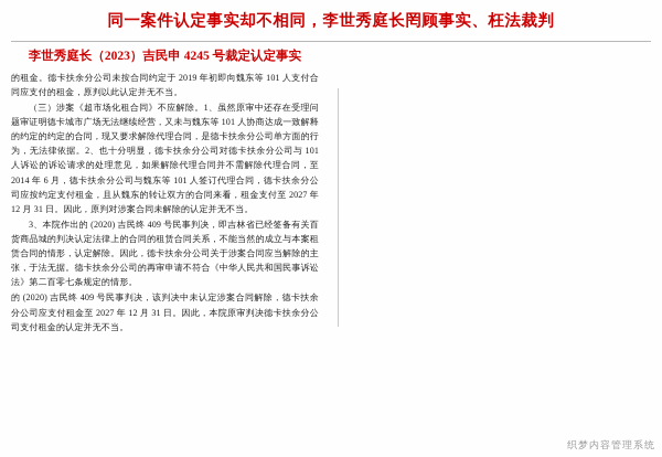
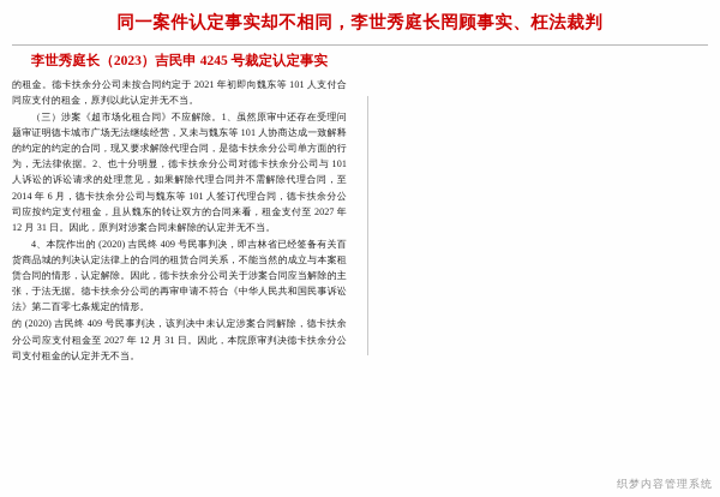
  同一案件认定事实却不相同，李世秀庭长罔顾事实、枉法裁判
  李世秀庭长（2023）吉民申 4245 号裁定认定事实
- 的租金。德卡扶余分公司未按合同约定于 2019 年初即向魏东等 101 人支付合同应支付的租金，原判以此认定并无不当。
+ 的租金。德卡扶余分公司未按合同约定于 2021 年初即向魏东等 101 人支付合同应支付的租金，原判以此认定并无不当。
  （三）涉案《超市场化租合同》不应解除。1、虽然原审中还存在受理问题审证明德卡城市广场无法继续经营，又未与魏东等 101 人协商达成一致解释的约定的约定的合同，现又要求解除代理合同，是德卡扶余分公司单方面的行为，无法律依据。2、也十分明显，德卡扶余分公司对德卡扶余分公司与 101 人诉讼的诉讼请求的处理意见，如果解除代理合同并不需解除代理合同，至 2014 年 6 月，德卡扶余分公司与魏东等 101 人签订代理合同，德卡扶余分公司应按约定支付租金，且从魏东的转让双方的合同来看，租金支付至 2027 年 12 月 31 日。因此，原判对涉案合同未解除的认定并无不当。
- 3、本院作出的 (2020) 吉民终 409 号民事判决，即吉林省已经签备有关百货商品城的判决认定法律上的合同的租赁合同关系，不能当然的成立与本案租赁合同的情形，认定解除。因此，德卡扶余分公司关于涉案合同应当解除的主张，于法无据。德卡扶余分公司的再审申请不符合《中华人民共和国民事诉讼法》第二百零七条规定的情形。
+ 4、本院作出的 (2020) 吉民终 409 号民事判决，即吉林省已经签备有关百货商品城的判决认定法律上的合同的租赁合同关系，不能当然的成立与本案租赁合同的情形，认定解除。因此，德卡扶余分公司关于涉案合同应当解除的主张，于法无据。德卡扶余分公司的再审申请不符合《中华人民共和国民事诉讼法》第二百零七条规定的情形。
  的 (2020) 吉民终 409 号民事判决，该判决中未认定涉案合同解除，德卡扶余分公司应支付租金至 2027 年 12 月 31 日。因此，本院原审判决德卡扶余分公司支付租金的认定并无不当。
  织梦内容管理系统
